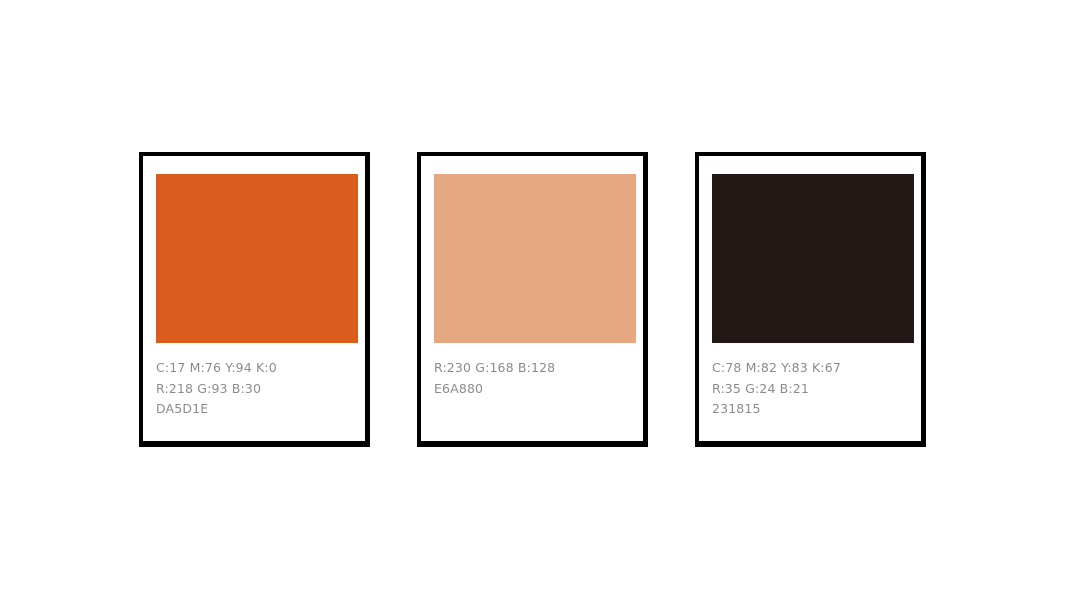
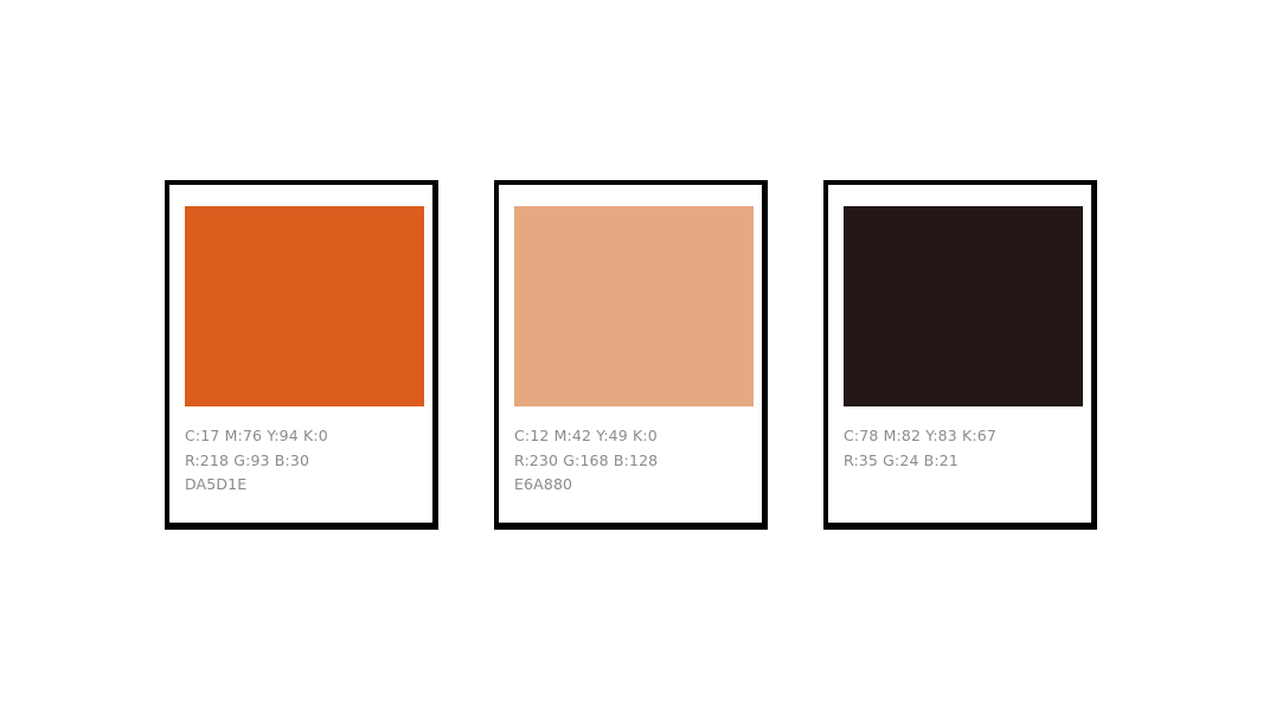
  C:17 M:76 Y:94 K:0
  R:218 G:93 B:30
  DA5D1E
+ C:12 M:42 Y:49 K:0
  R:230 G:168 B:128
  E6A880
  C:78 M:82 Y:83 K:67
  R:35 G:24 B:21
- 231815
